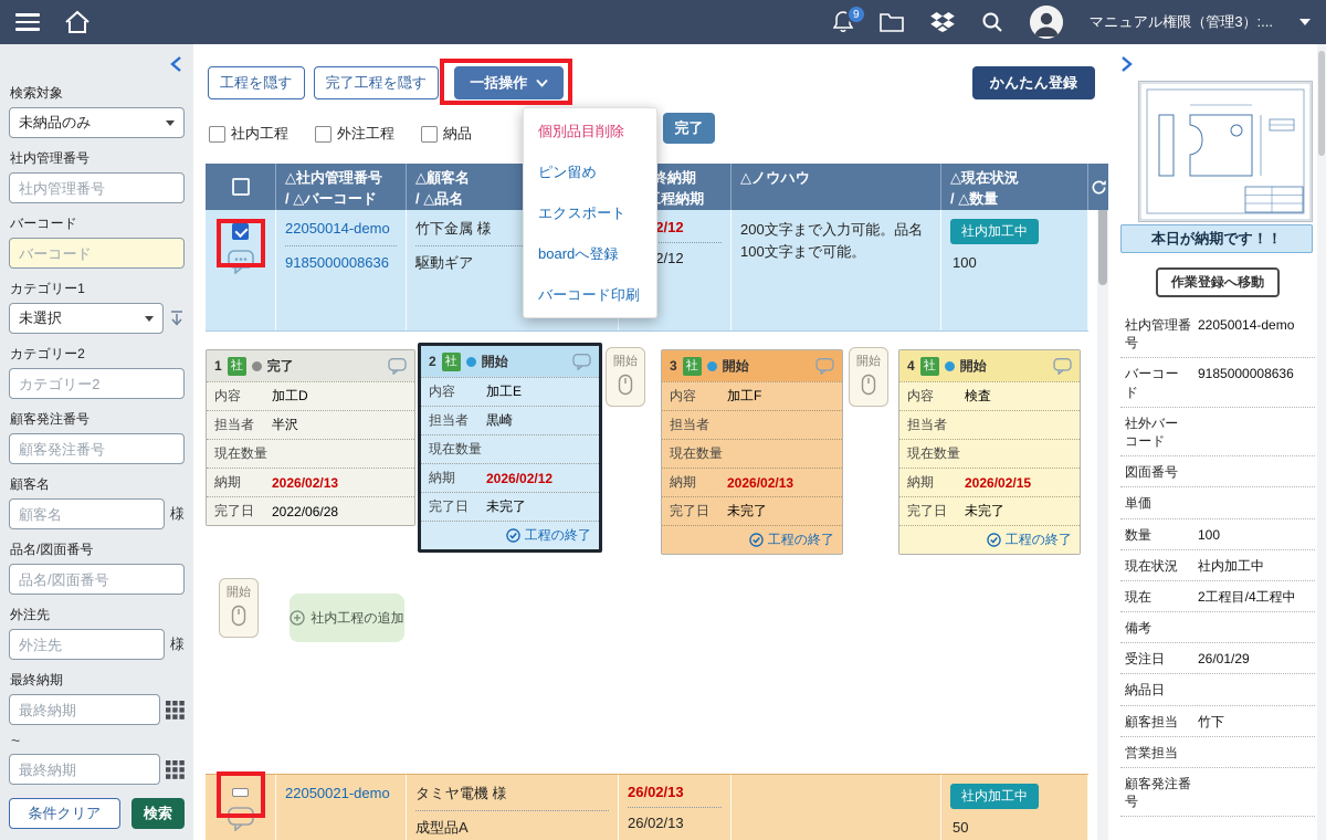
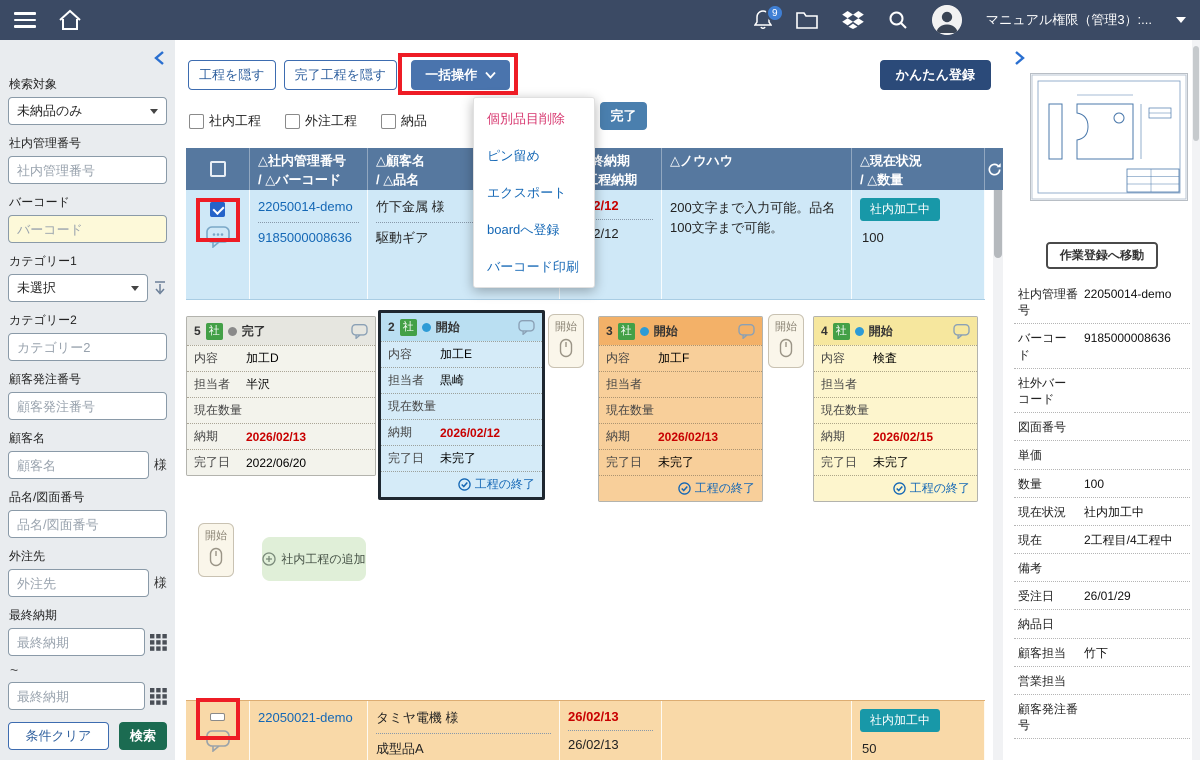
  9
  マニュアル権限（管理3）:...
  検索対象
  未納品のみ
  社内管理番号
  社内管理番号
  バーコード
  バーコード
  カテゴリー1
  未選択
  カテゴリー2
  カテゴリー2
  顧客発注番号
  顧客発注番号
  顧客名
  顧客名
  様
  品名/図面番号
  品名/図面番号
  外注先
  外注先
  様
  最終納期
  最終納期
  ~
  最終納期
  条件クリア
  検索
  工程を隠す
  完了工程を隠す
  一括操作
  かんたん登録
  社内工程
  外注工程
  納品
  完了
  △社内管理番号
  / △バーコード
  △顧客名
  / △品名
  △ノウハウ
  △現在状況
  / △数量
  22050014-demo
  9185000008636
  竹下金属 様
  駆動ギア
  200文字まで入力可能。品名100文字まで可能。
  社内加工中
  100
- 1
+ 5
  社
  完了
  内容
  加工D
  担当者
  半沢
  現在数量
  納期
  2026/02/13
  完了日
- 2022/06/28
+ 2022/06/20
  2
  社
  開始
  内容
  加工E
  担当者
  黒崎
  現在数量
  納期
  2026/02/12
  完了日
  未完了
  工程の終了
  開始
  3
  社
  開始
  内容
  加工F
  担当者
  現在数量
  納期
  2026/02/13
  完了日
  未完了
  工程の終了
  開始
  4
  社
  開始
  内容
  検査
  担当者
  現在数量
  納期
  2026/02/15
  完了日
  未完了
  工程の終了
  開始
  社内工程の追加
  22050021-demo
  タミヤ電機 様
  成型品A
  26/02/13
  26/02/13
  社内加工中
  50
  個別品目削除
  ピン留め
  エクスポート
  boardへ登録
  バーコード印刷
- 本日が納期です！！
  作業登録へ移動
  社内管理番号
  22050014-demo
  バーコード
  9185000008636
  社外バーコード
  図面番号
  単価
  数量
  100
  現在状況
  社内加工中
  現在
  2工程目/4工程中
  備考
  受注日
  26/01/29
  納品日
  顧客担当
  竹下
  営業担当
  顧客発注番号
